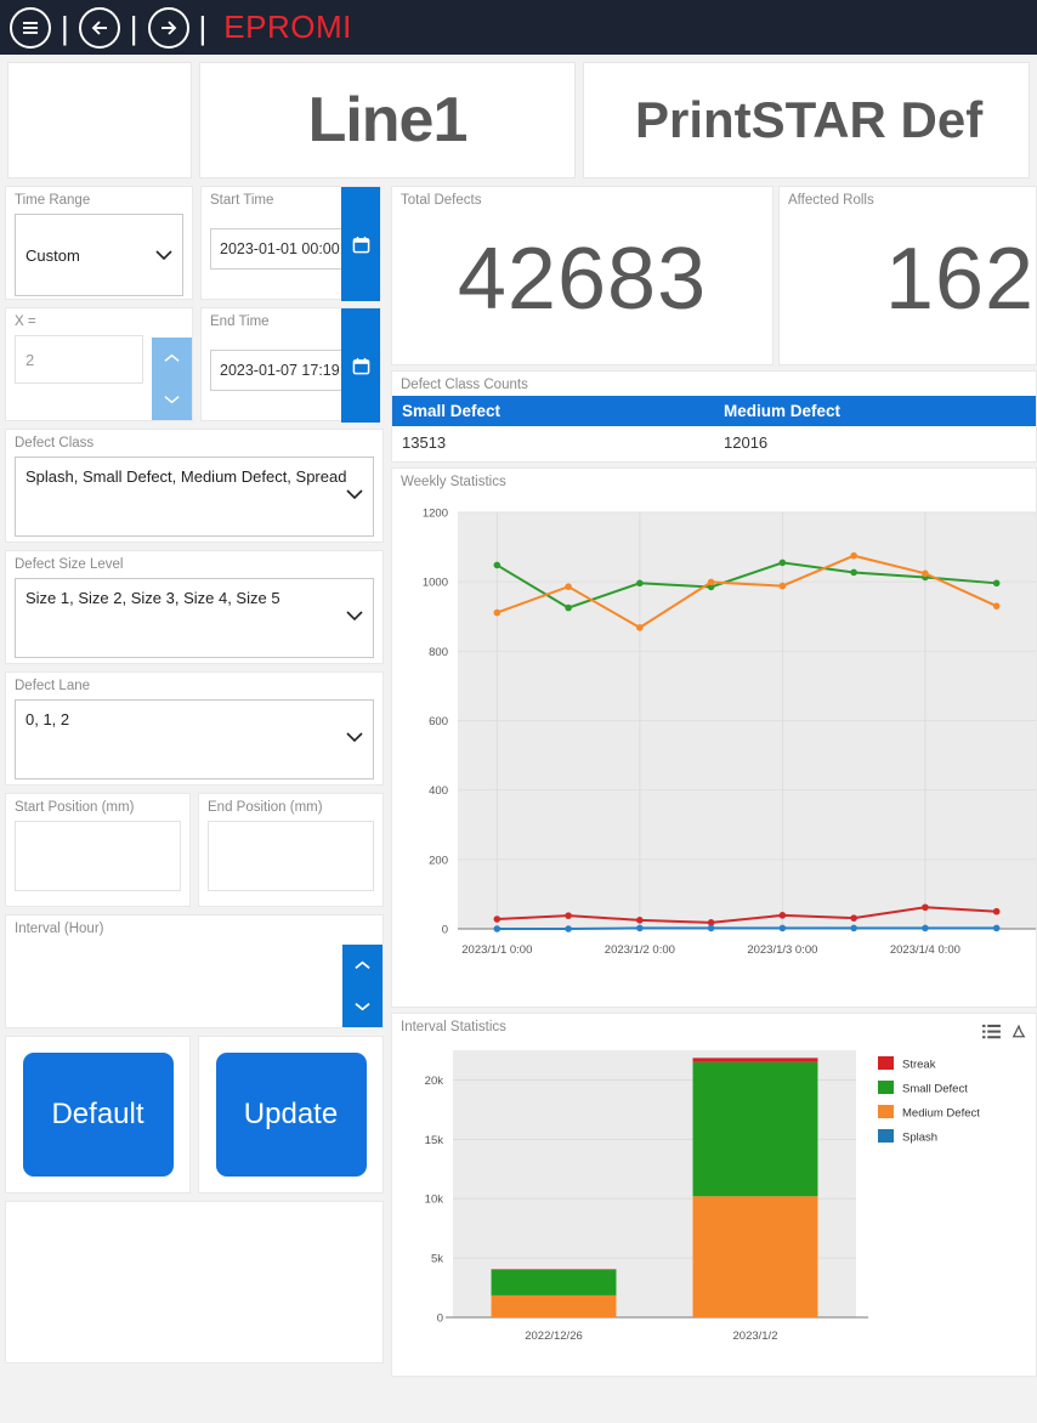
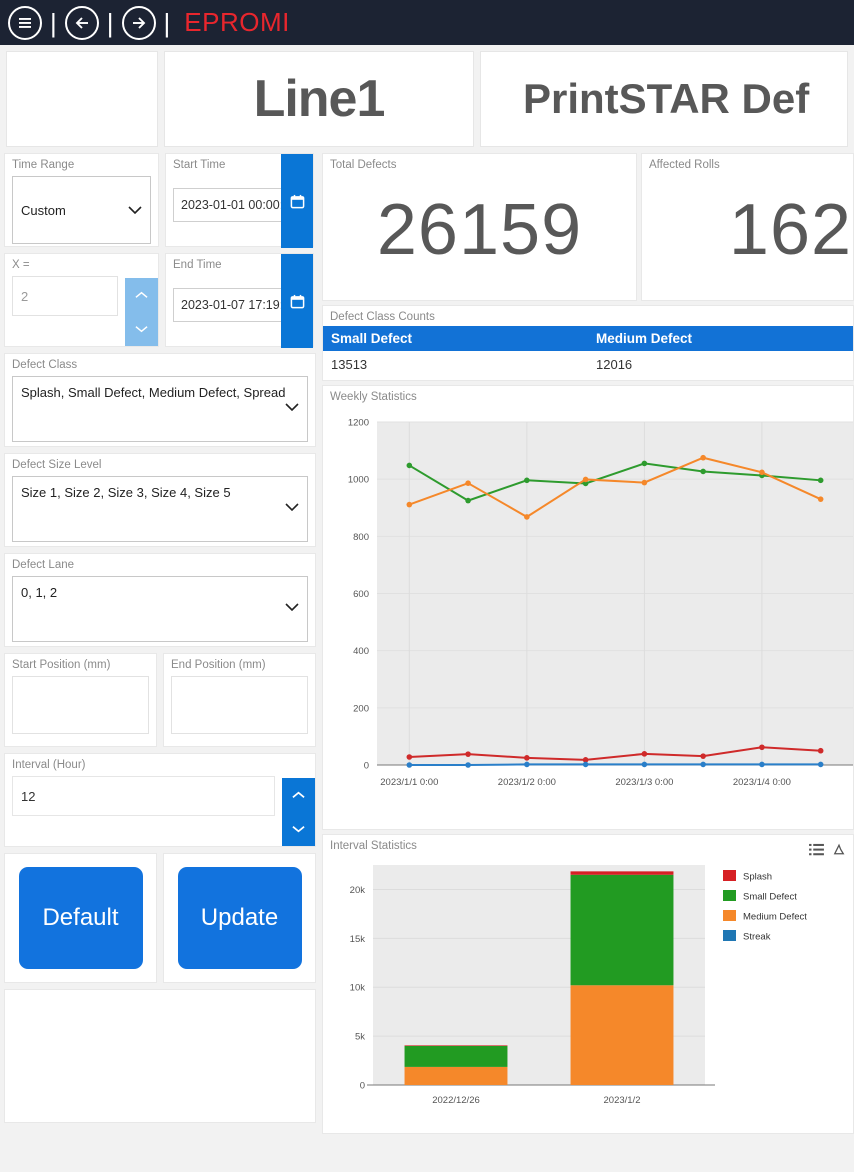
  |
  |
  |
  EPROMI
  Line1
  PrintSTAR Def
  Time Range
  Custom
  Start Time
  2023-01-01 00:00
  X =
  2
  End Time
  2023-01-07 17:19
  Defect Class
  Splash, Small Defect, Medium Defect, Spread
  Defect Size Level
  Size 1, Size 2, Size 3, Size 4, Size 5
  Defect Lane
  0, 1, 2
  Start Position (mm)
  End Position (mm)
  Interval (Hour)
+ 12
  Default
  Update
  Total Defects
- 42683
+ 26159
  Affected Rolls
  162
  Defect Class Counts
  Small Defect	Medium Defect
  13513	12016
  Weekly Statistics
  0
  200
  400
  600
  800
  1000
  1200
  2023/1/1 0:00
  2023/1/2 0:00
  2023/1/3 0:00
  2023/1/4 0:00
  Interval Statistics
  0
  5k
  10k
  15k
  20k
  2022/12/26
  2023/1/2
- Streak
+ Splash
  Small Defect
  Medium Defect
- Splash
+ Streak
